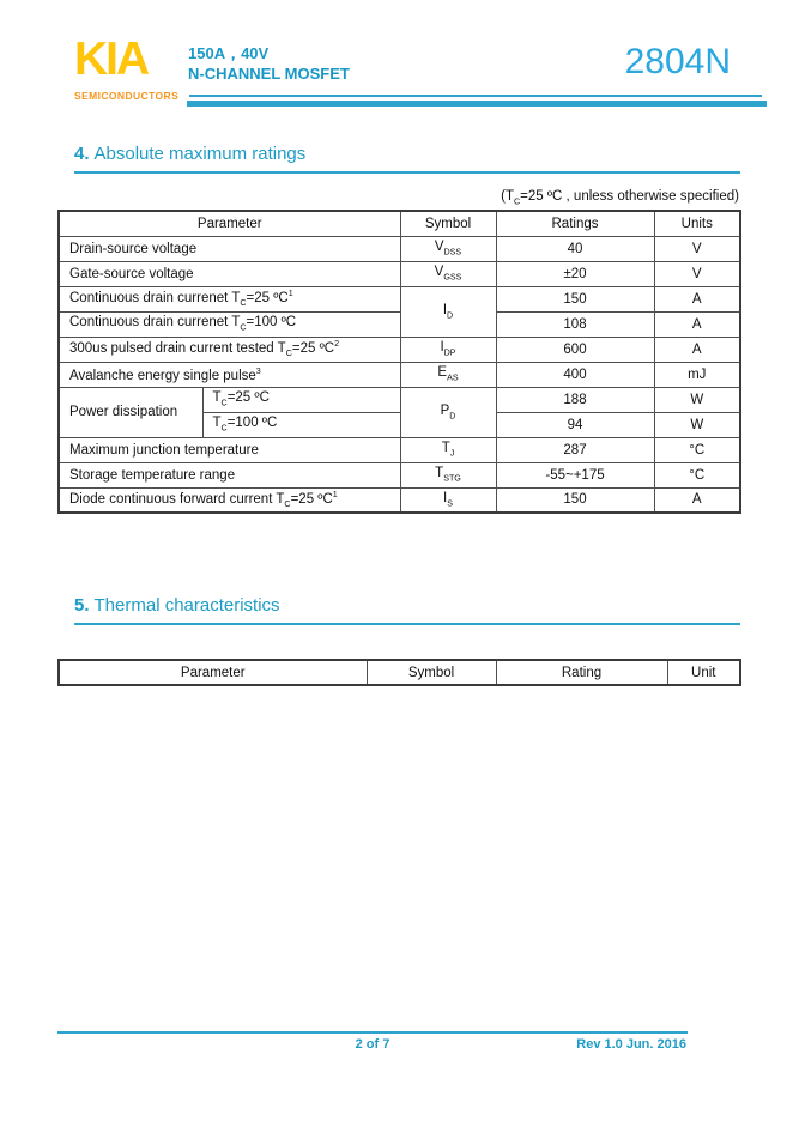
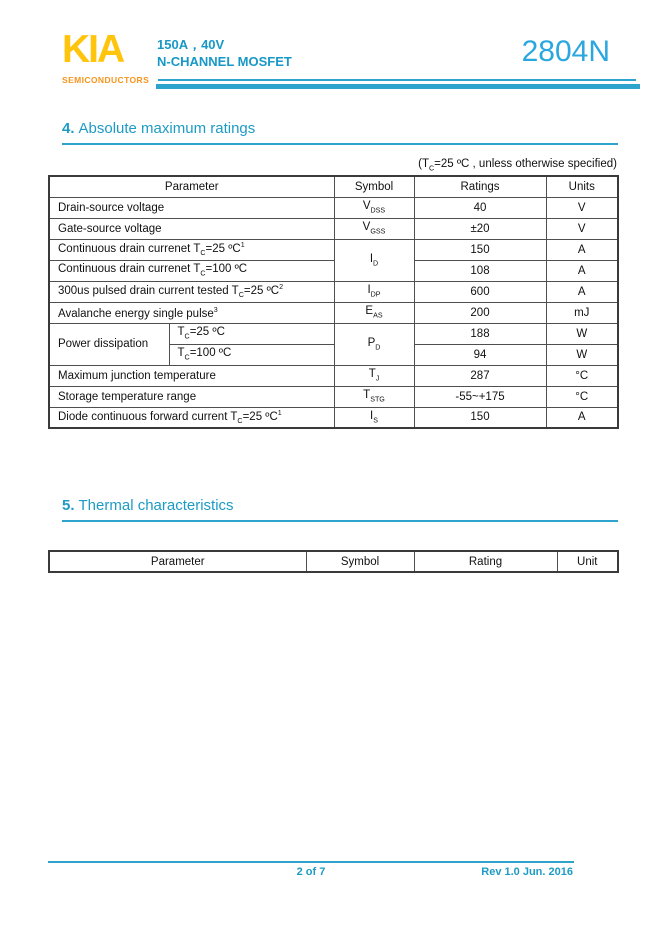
  KIA
  SEMICONDUCTORS
  150A，40V
  N-CHANNEL MOSFET
  2804N
  4. Absolute maximum ratings
  (TC=25 ºC , unless otherwise specified)
  Parameter	Symbol	Ratings	Units
  Drain-source voltage	VDSS	40	V
  Gate-source voltage	VGSS	±20	V
  Continuous drain currenet TC=25 ºC1	ID	150	A
  Continuous drain currenet TC=100 ºC	108	A
  300us pulsed drain current tested TC=25 ºC2	IDP	600	A
- Avalanche energy single pulse3	EAS	400	mJ
+ Avalanche energy single pulse3	EAS	200	mJ
  Power dissipation	TC=25 ºC	PD	188	W
  TC=100 ºC	94	W
  Maximum junction temperature	TJ	287	°C
  Storage temperature range	TSTG	-55~+175	°C
  Diode continuous forward current TC=25 ºC1	IS	150	A
  5. Thermal characteristics
  Parameter	Symbol	Rating	Unit
  2 of 7
  Rev 1.0 Jun. 2016
